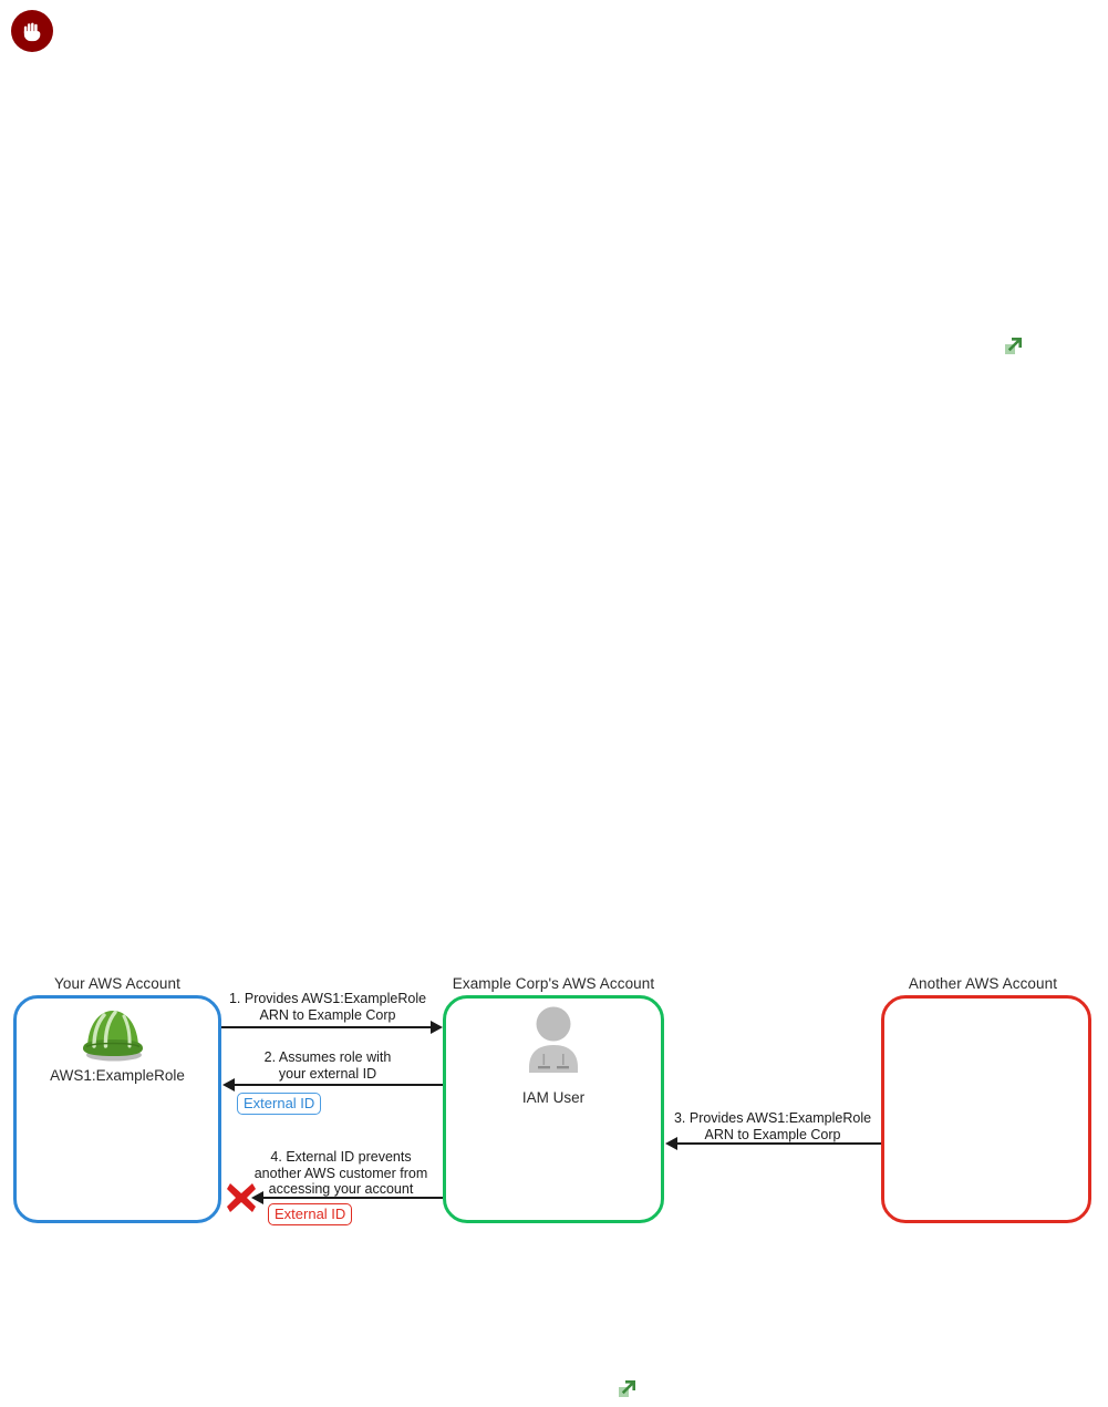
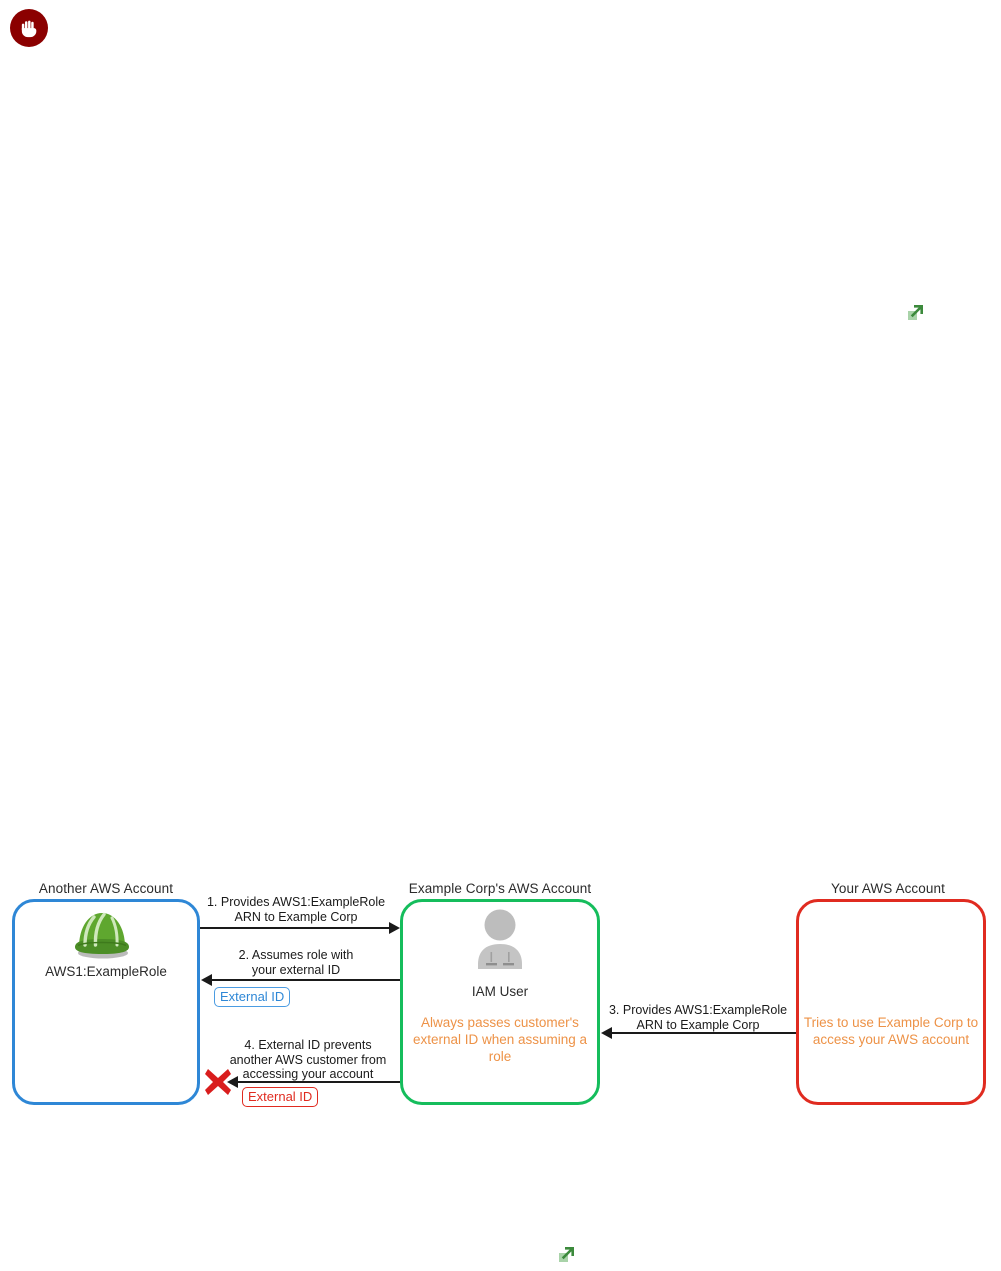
- Your AWS Account
+ Another AWS Account
  Example Corp's AWS Account
- Another AWS Account
+ Your AWS Account
  AWS1:ExampleRole
  IAM User
+ Always passes customer's
+ external ID when assuming a
+ role
+ Tries to use Example Corp to
+ access your AWS account
  1. Provides AWS1:ExampleRole
  ARN to Example Corp
  2. Assumes role with
  your external ID
  External ID
  3. Provides AWS1:ExampleRole
  ARN to Example Corp
  4. External ID prevents
  another AWS customer from
  accessing your account
  External ID
